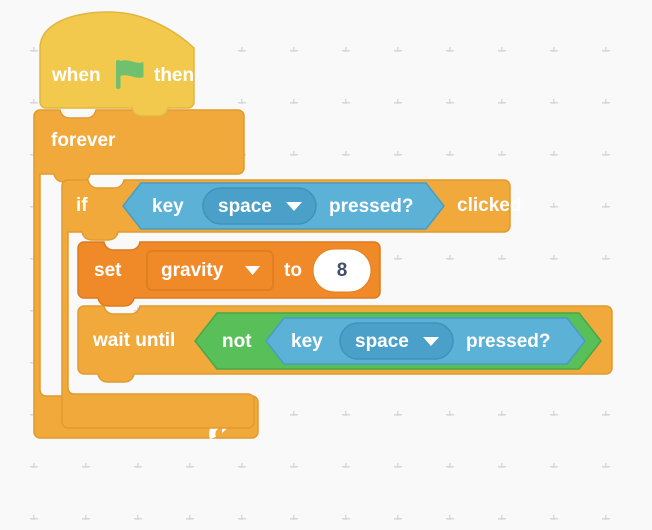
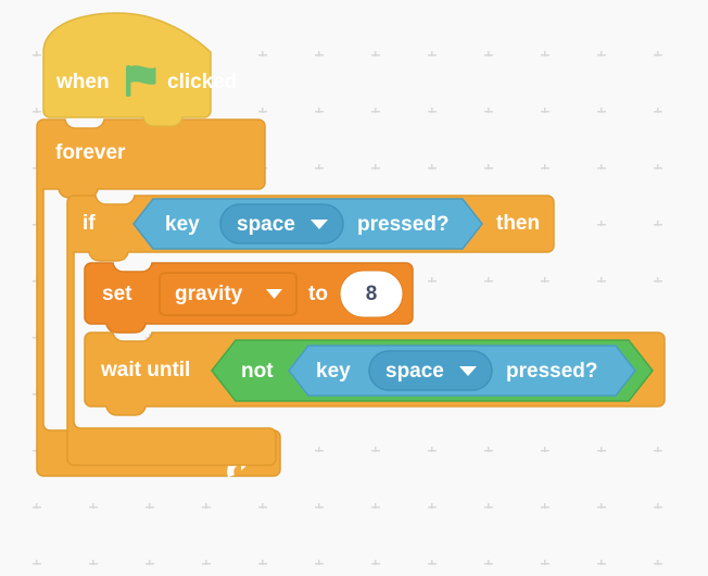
  forever
  when
- then
+ clicked
  if
- clicked
+ then
  key
  space
  pressed?
  set
  gravity
  to
  8
  wait until
  not
  key
  space
  pressed?
